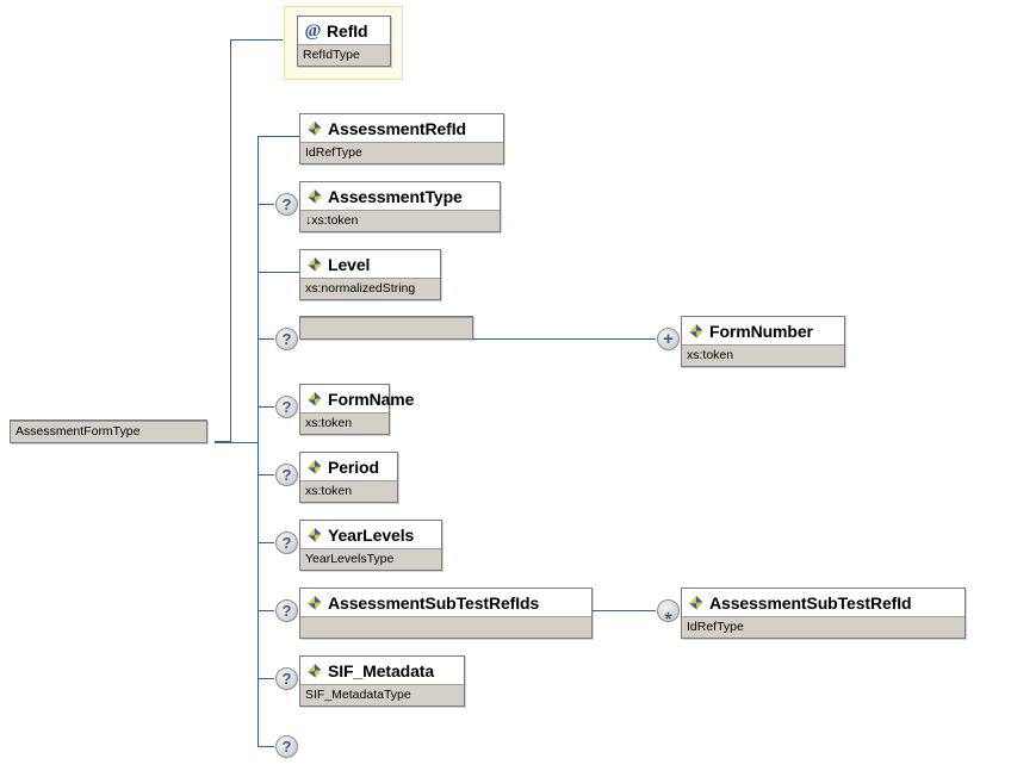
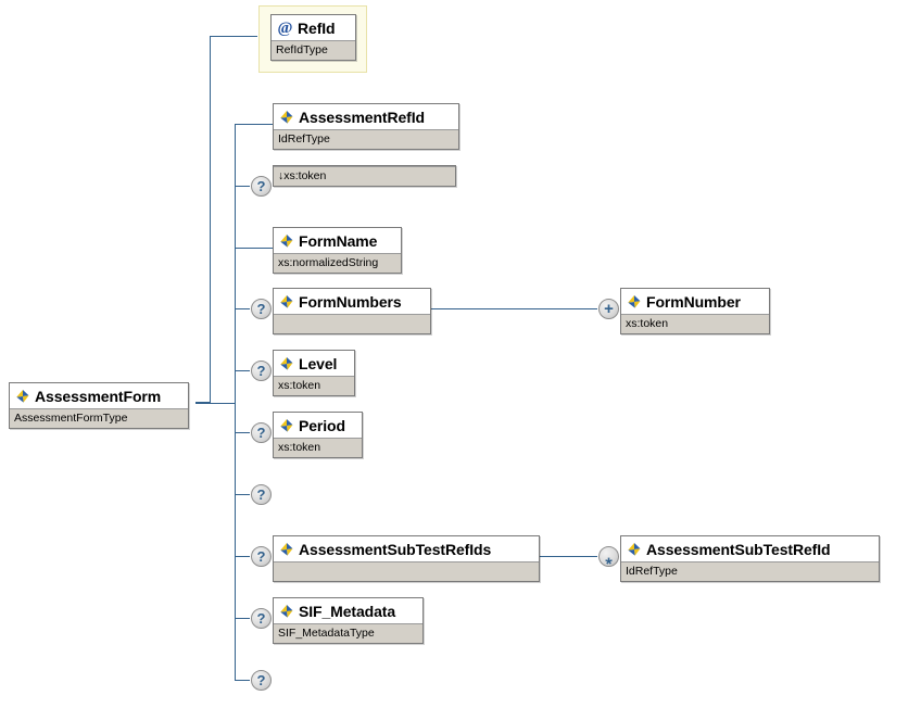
+ AssessmentForm
  AssessmentFormType
  @
  RefId
  RefIdType
  AssessmentRefId
  IdRefType
  ?
- AssessmentType
  ↓xs:token
- Level
+ FormName
  xs:normalizedString
  ?
+ FormNumbers
  +
  FormNumber
  xs:token
  ?
- FormName
+ Level
  xs:token
  ?
  Period
  xs:token
  ?
- YearLevels
- YearLevelsType
  ?
  AssessmentSubTestRefIds
  ⁎
  AssessmentSubTestRefId
  IdRefType
  ?
  SIF_Metadata
  SIF_MetadataType
  ?
